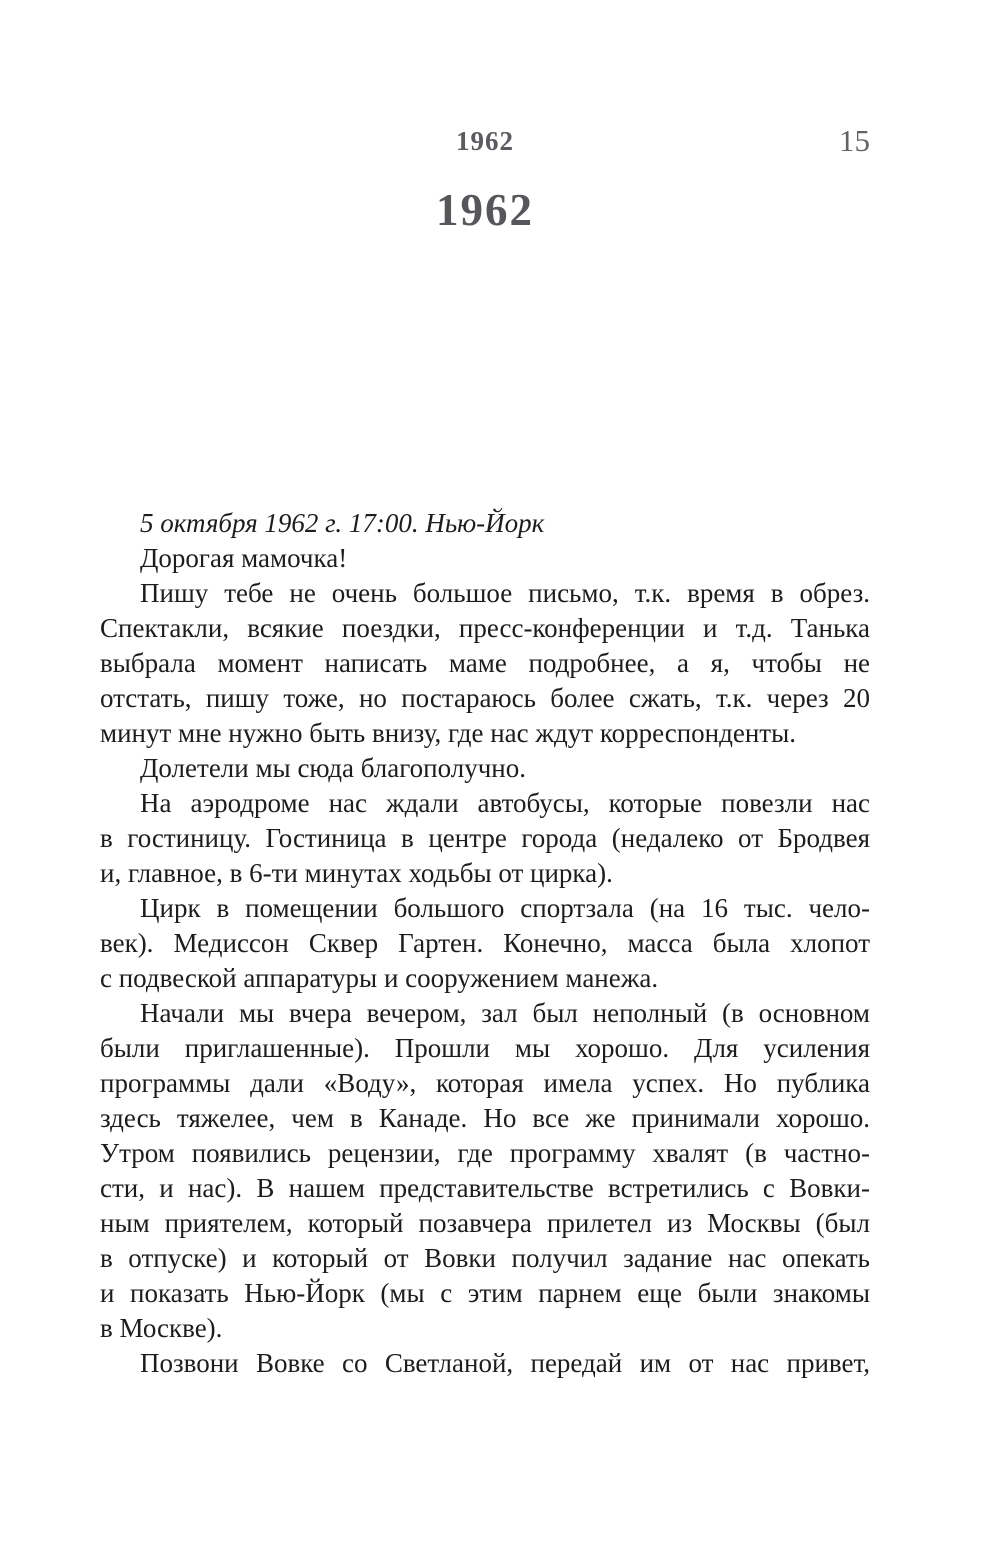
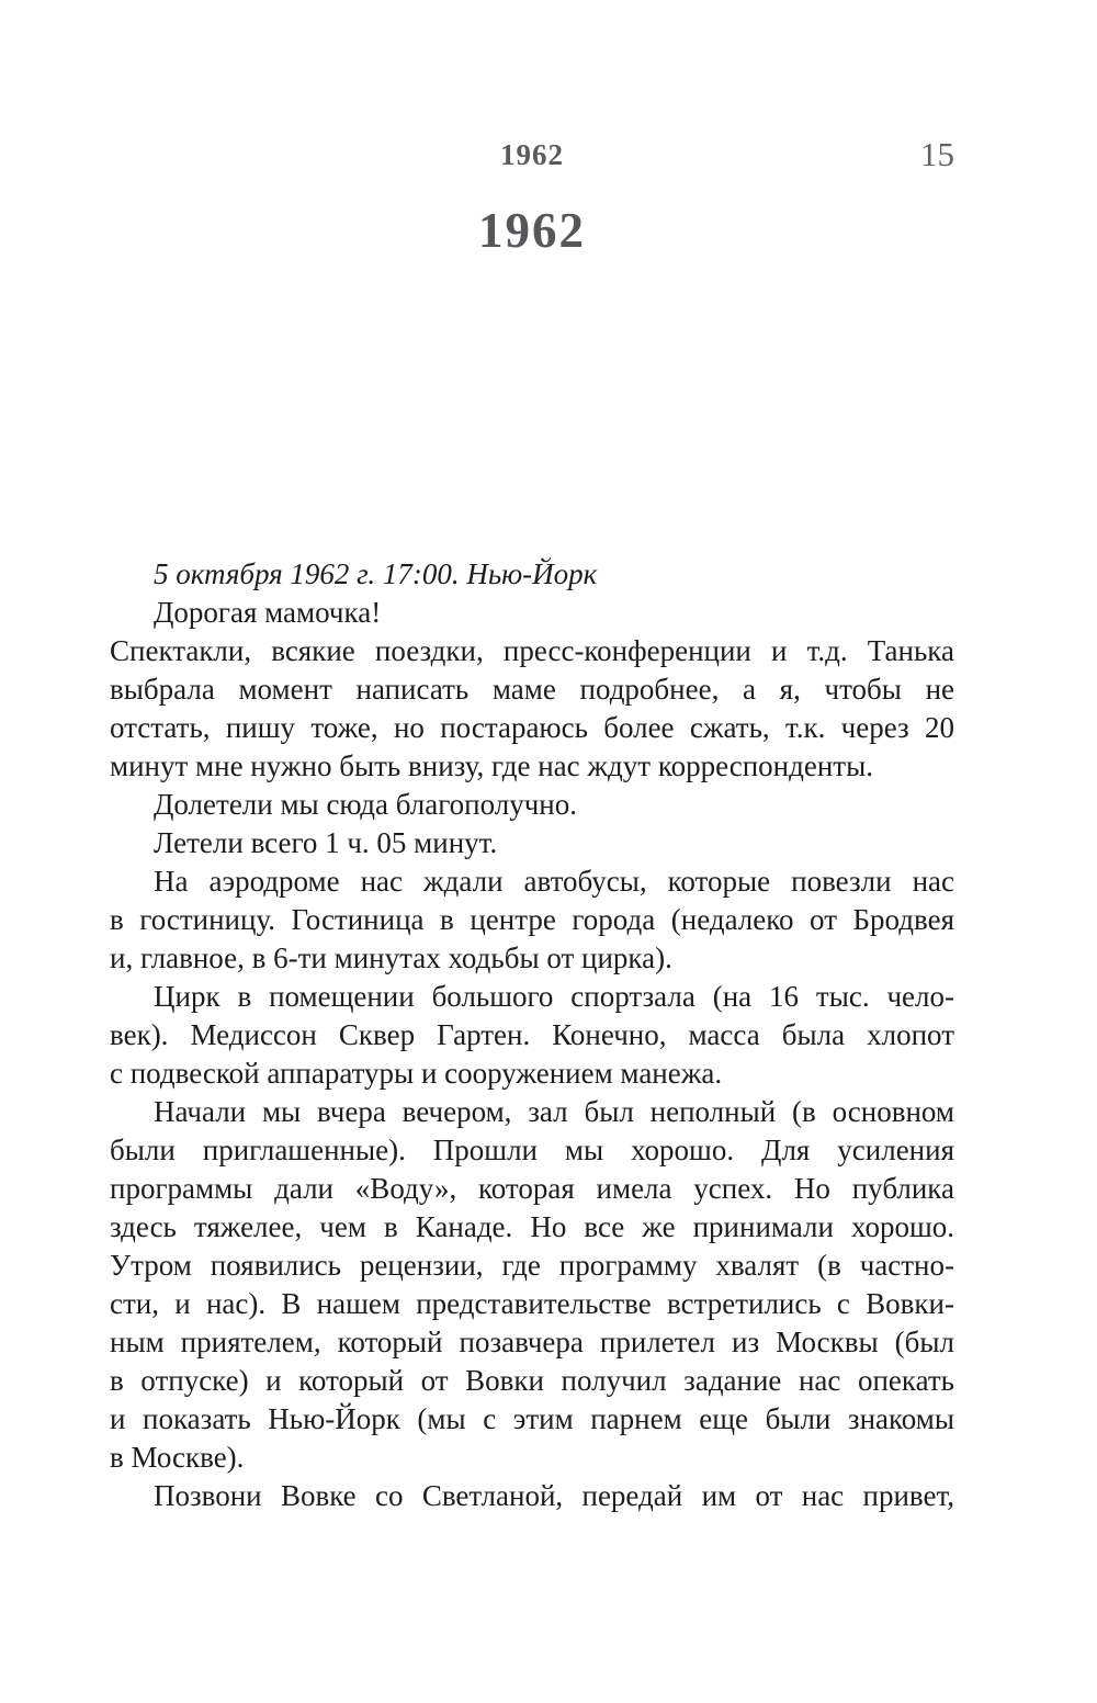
  1962
  15
  1962
  5 октября 1962 г. 17:00. Нью-Йорк
  Дорогая мамочка!
- Пишу тебе не очень большое письмо, т.к. время в обрез.
  Спектакли, всякие поездки, пресс-конференции и т.д. Танька
  выбрала момент написать маме подробнее, а я, чтобы не
  отстать, пишу тоже, но постараюсь более сжать, т.к. через 20
  минут мне нужно быть внизу, где нас ждут корреспонденты.
  Долетели мы сюда благополучно.
+ Летели всего 1 ч. 05 минут.
  На аэродроме нас ждали автобусы, которые повезли нас
  в гостиницу. Гостиница в центре города (недалеко от Бродвея
  и, главное, в 6-ти минутах ходьбы от цирка).
  Цирк в помещении большого спортзала (на 16 тыс. чело-
  век). Медиссон Сквер Гартен. Конечно, масса была хлопот
  с подвеской аппаратуры и сооружением манежа.
  Начали мы вчера вечером, зал был неполный (в основном
  были приглашенные). Прошли мы хорошо. Для усиления
  программы дали «Воду», которая имела успех. Но публика
  здесь тяжелее, чем в Канаде. Но все же принимали хорошо.
  Утром появились рецензии, где программу хвалят (в частно-
  сти, и нас). В нашем представительстве встретились с Вовки-
  ным приятелем, который позавчера прилетел из Москвы (был
  в отпуске) и который от Вовки получил задание нас опекать
  и показать Нью-Йорк (мы с этим парнем еще были знакомы
  в Москве).
  Позвони Вовке со Светланой, передай им от нас привет,
